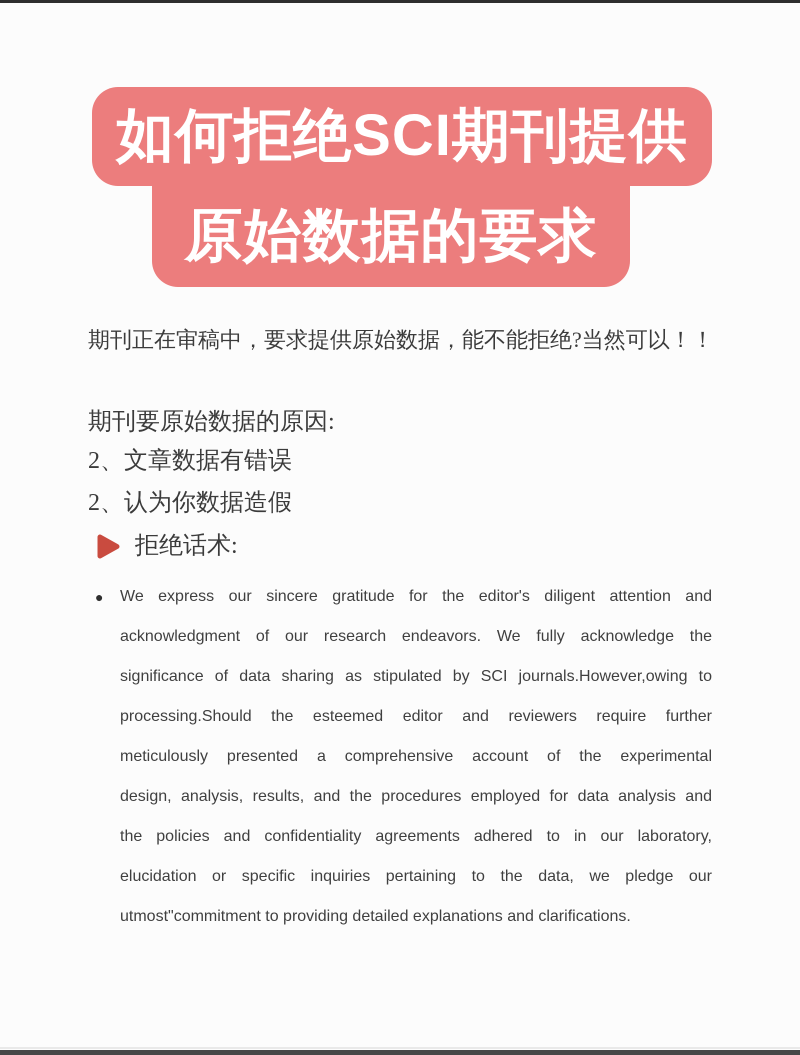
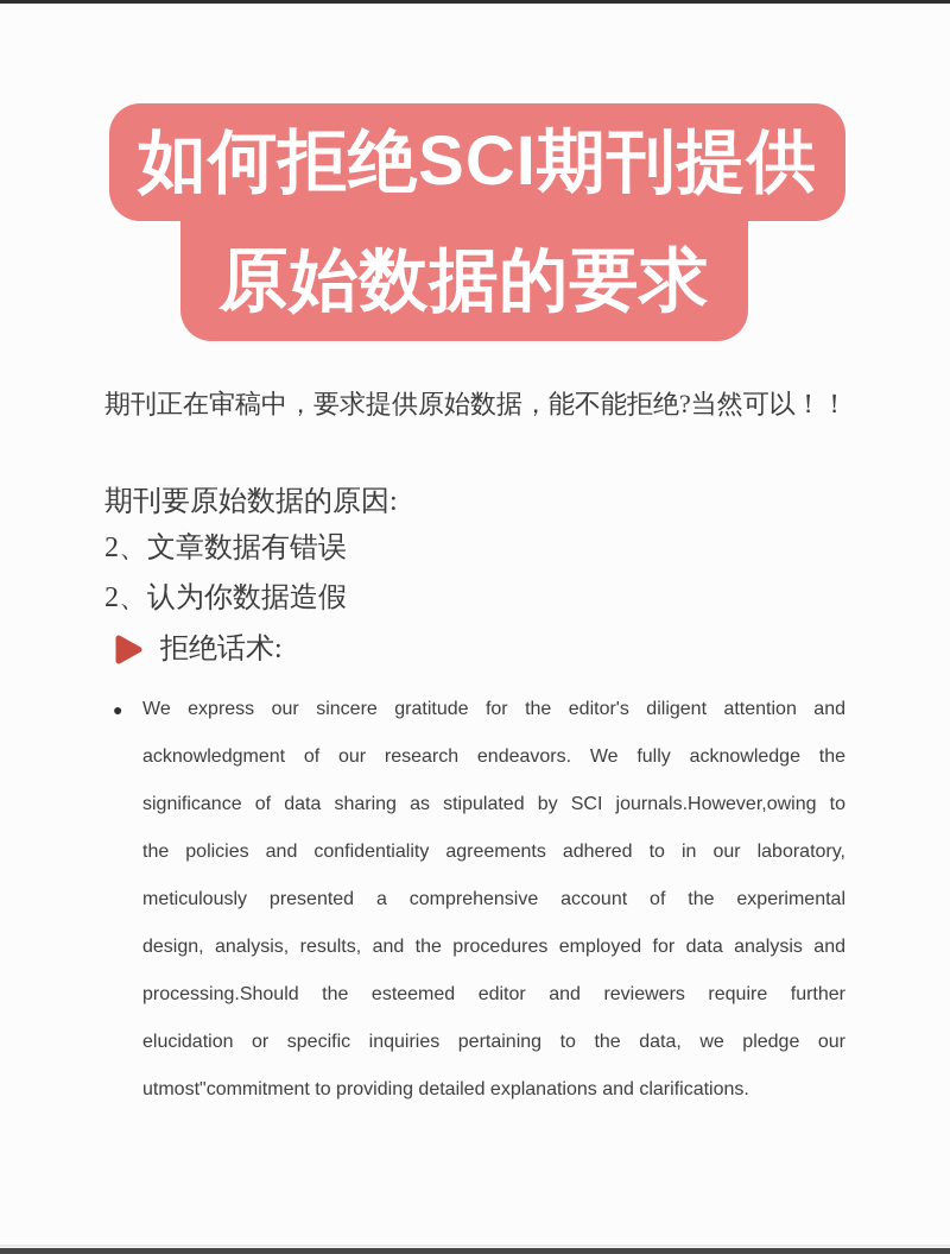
  如何拒绝SCI期刊提供
  原始数据的要求
  期刊正在审稿中，要求提供原始数据，能不能拒绝?当然可以！！
  期刊要原始数据的原因:
  2、文章数据有错误
  2、认为你数据造假
  拒绝话术:
  ●
  We express our sincere gratitude for the editor's diligent attention and
  acknowledgment of our research endeavors. We fully acknowledge the
  significance of data sharing as stipulated by SCI journals.However,owing to
- processing.Should the esteemed editor and reviewers require further
+ the policies and confidentiality agreements adhered to in our laboratory,
  meticulously presented a comprehensive account of the experimental
  design, analysis, results, and the procedures employed for data analysis and
- the policies and confidentiality agreements adhered to in our laboratory,
+ processing.Should the esteemed editor and reviewers require further
  elucidation or specific inquiries pertaining to the data, we pledge our
  utmost"commitment to providing detailed explanations and clarifications.
